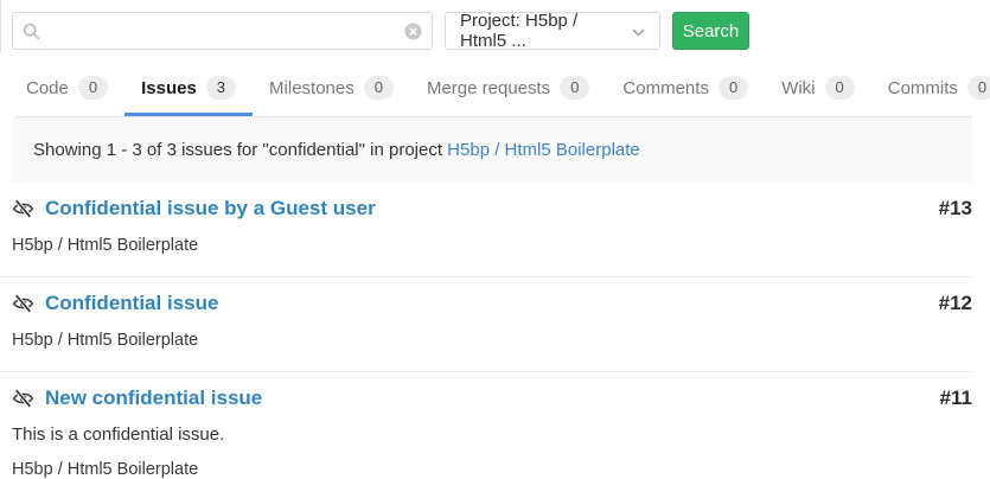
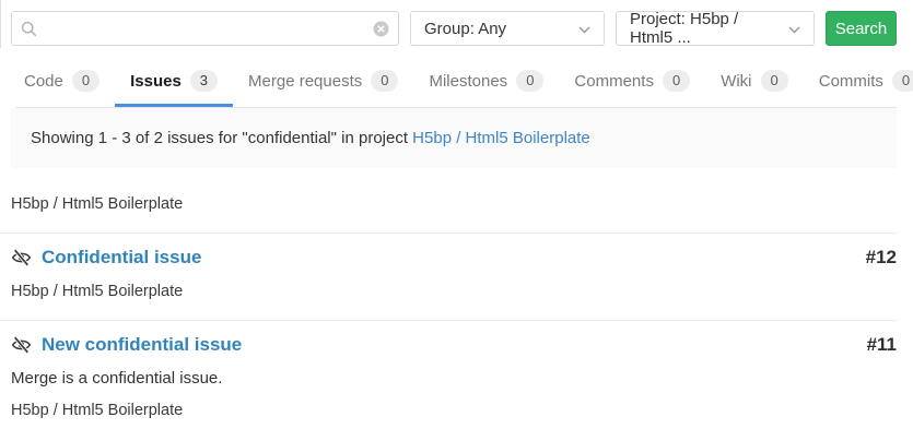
+ Group: Any
  Project: H5bp / Html5 ...
  Search
  Code
  0
  Issues
  3
- Milestones
+ Merge requests
  0
- Merge requests
+ Milestones
  0
  Comments
  0
  Wiki
  0
  Commits
  0
- Showing 1 - 3 of 3 issues for "confidential" in project H5bp / Html5 Boilerplate
+ Showing 1 - 3 of 2 issues for "confidential" in project H5bp / Html5 Boilerplate
- Confidential issue by a Guest user
- #13
  H5bp / Html5 Boilerplate
  Confidential issue
  #12
  H5bp / Html5 Boilerplate
  New confidential issue
  #11
- This is a confidential issue.
+ Merge is a confidential issue.
  H5bp / Html5 Boilerplate
